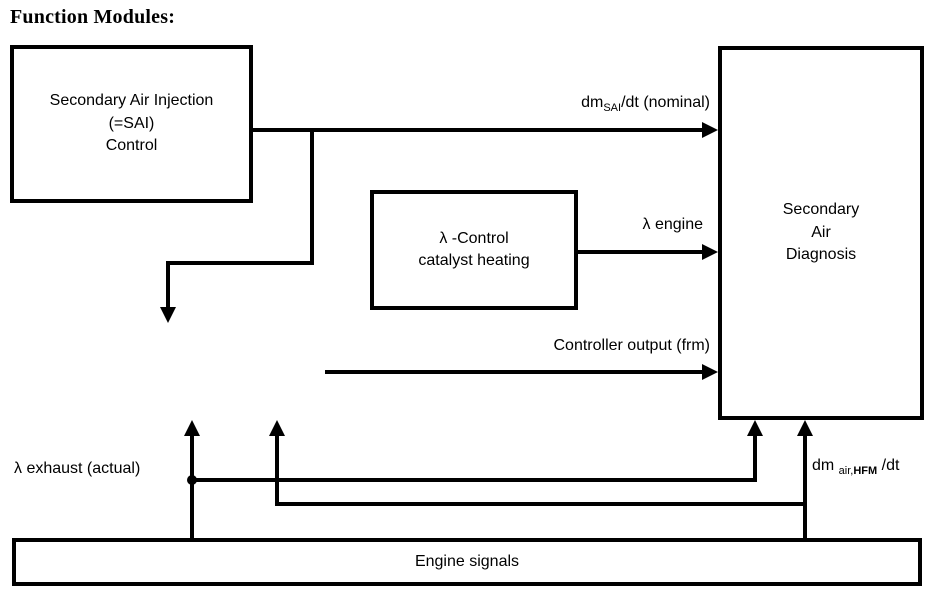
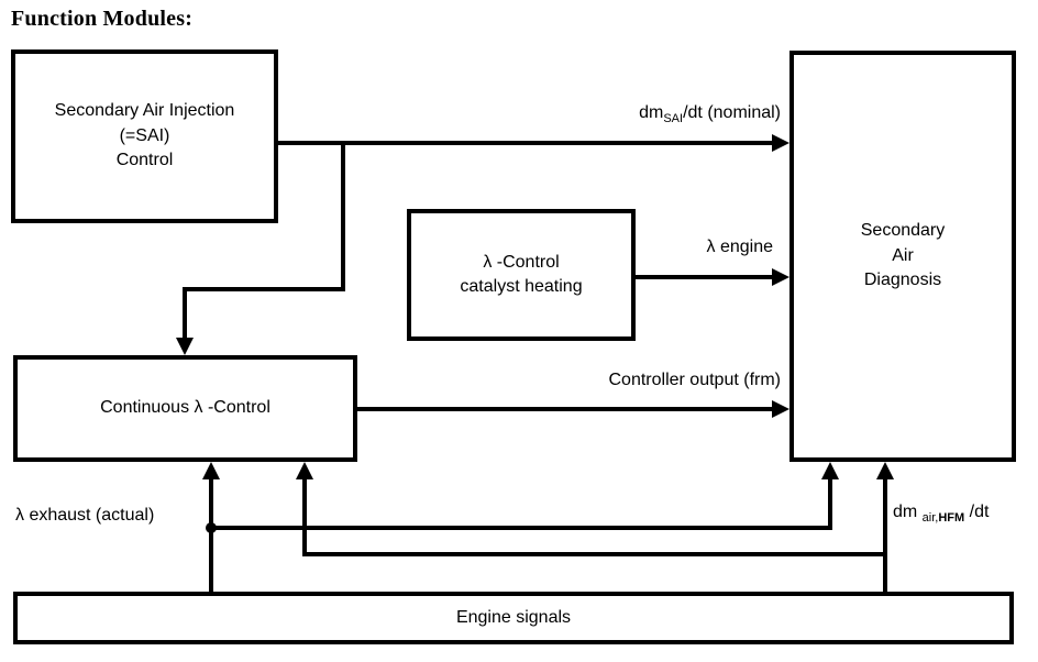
  Function Modules:
  Secondary Air Injection
  (=SAI)
  Control
  λ -Control
  catalyst heating
+ Continuous λ -Control
  Secondary
  Air
  Diagnosis
  Engine signals
  dmSAI/dt (nominal)
  λ engine
  Controller output (frm)
  λ exhaust (actual)
  dm air,HFM /dt
